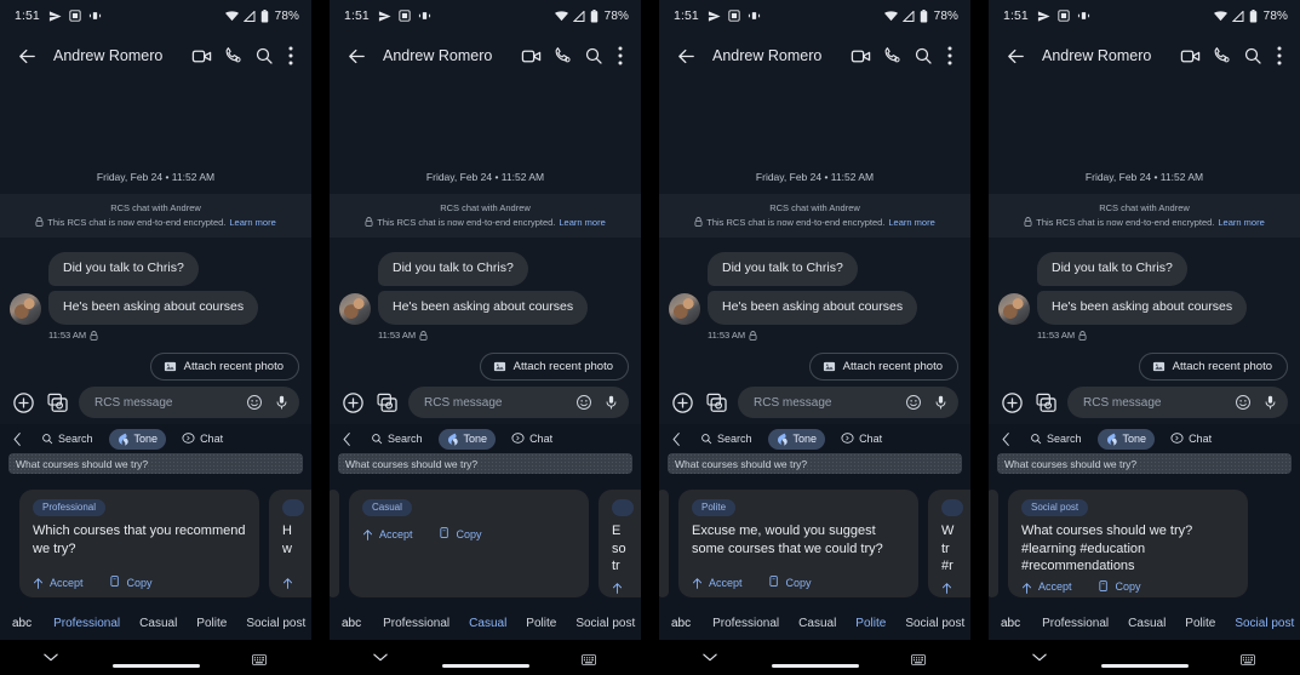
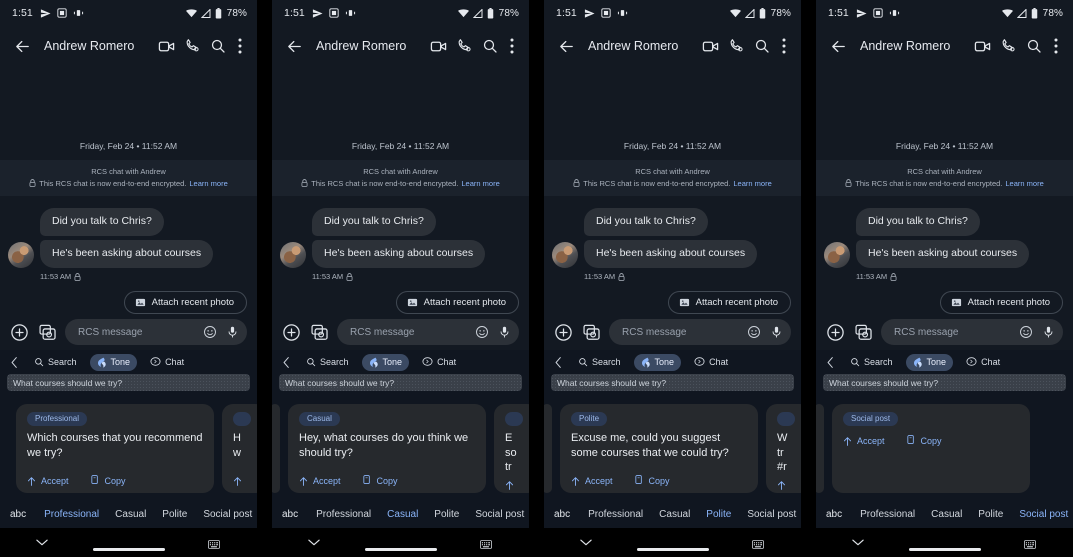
  1:51
  78%
  Andrew Romero
  Friday, Feb 24 • 11:52 AM
  RCS chat with Andrew
  This RCS chat is now end-to-end encrypted.
  Learn more
  Did you talk to Chris?
  He's been asking about courses
  11:53 AM
  Attach recent photo
  RCS message
  Search
  Tone
  Chat
  What courses should we try?
  Professional
  Which courses that you recommend we try?
  Accept
  Copy
  H
  w
  abc
  Professional
  Casual
  Polite
  Social post
  1:51
  78%
  Andrew Romero
  Friday, Feb 24 • 11:52 AM
  RCS chat with Andrew
  This RCS chat is now end-to-end encrypted.
  Learn more
  Did you talk to Chris?
  He's been asking about courses
  11:53 AM
  Attach recent photo
  RCS message
  Search
  Tone
  Chat
  What courses should we try?
  Casual
+ Hey, what courses do you think we should try?
  Accept
  Copy
  E
  so
  tr
  abc
  Professional
  Casual
  Polite
  Social post
  1:51
  78%
  Andrew Romero
  Friday, Feb 24 • 11:52 AM
  RCS chat with Andrew
  This RCS chat is now end-to-end encrypted.
  Learn more
  Did you talk to Chris?
  He's been asking about courses
  11:53 AM
  Attach recent photo
  RCS message
  Search
  Tone
  Chat
  What courses should we try?
  Polite
- Excuse me, would you suggest some courses that we could try?
+ Excuse me, could you suggest some courses that we could try?
  Accept
  Copy
  W
  tr
  #r
  abc
  Professional
  Casual
  Polite
  Social post
  1:51
  78%
  Andrew Romero
  Friday, Feb 24 • 11:52 AM
  RCS chat with Andrew
  This RCS chat is now end-to-end encrypted.
  Learn more
  Did you talk to Chris?
  He's been asking about courses
  11:53 AM
  Attach recent photo
  RCS message
  Search
  Tone
  Chat
  What courses should we try?
  Social post
- What courses should we try? #learning #education #recommendations
  Accept
  Copy
  abc
  Professional
  Casual
  Polite
  Social post
